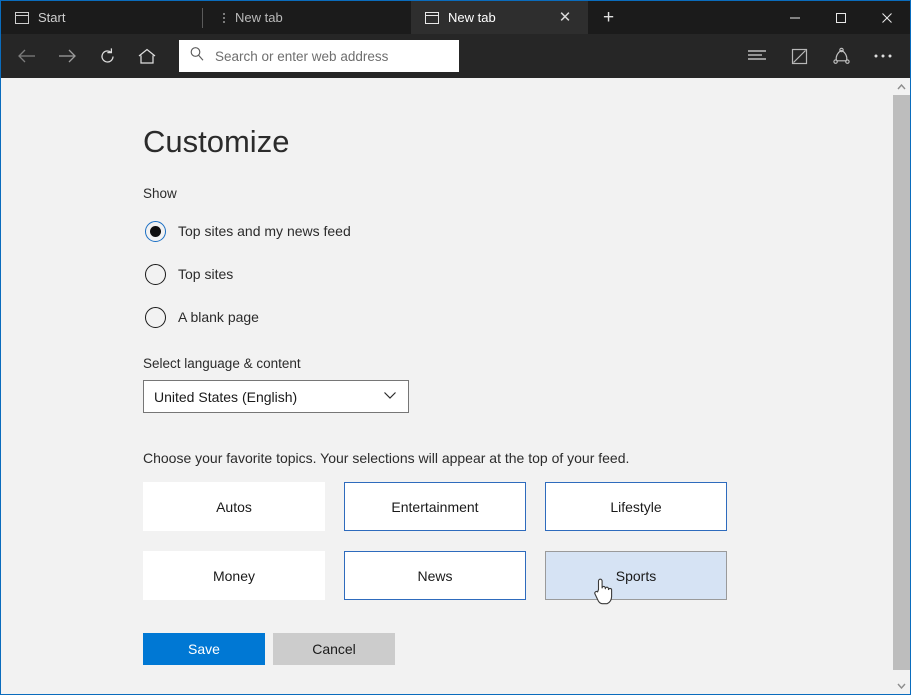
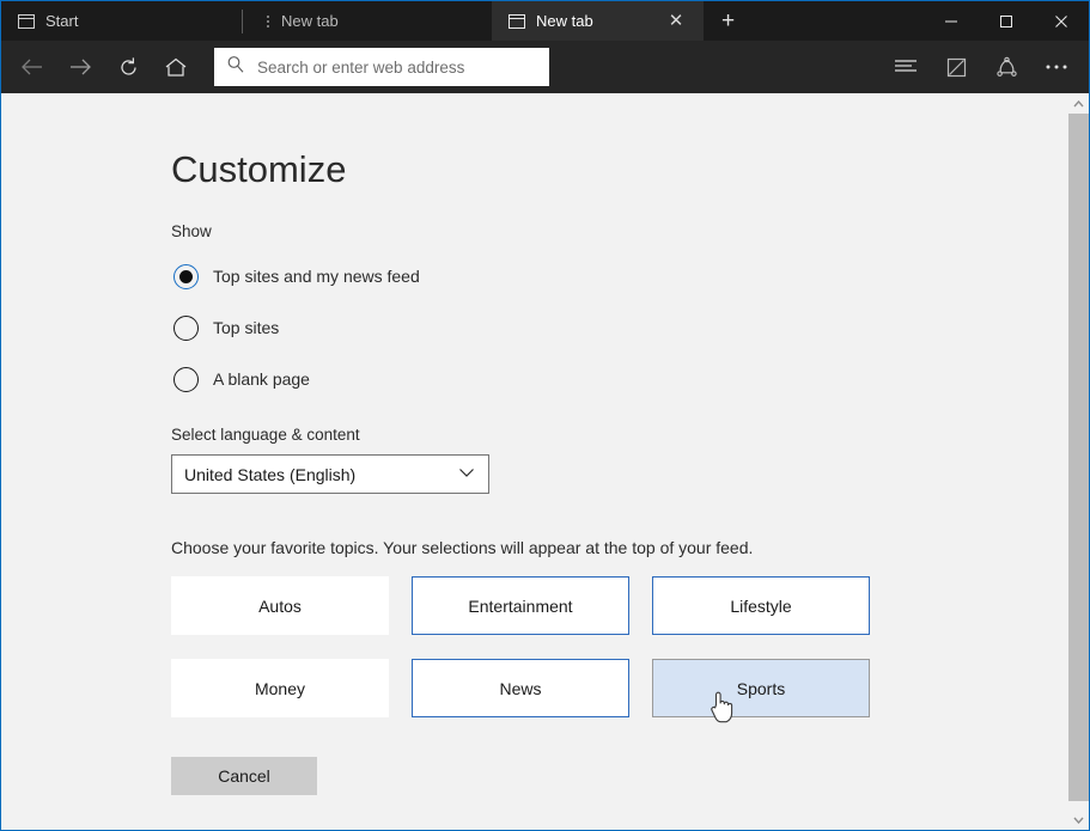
  Start
  New tab
  New tab
  ✕
  +
  Search or enter web address
  Customize
  Show
  Top sites and my news feed
  Top sites
  A blank page
  Select language & content
  United States (English)
  Choose your favorite topics. Your selections will appear at the top of your feed.
  Autos
  Entertainment
  Lifestyle
  Money
  News
  Sports
- Save
  Cancel
